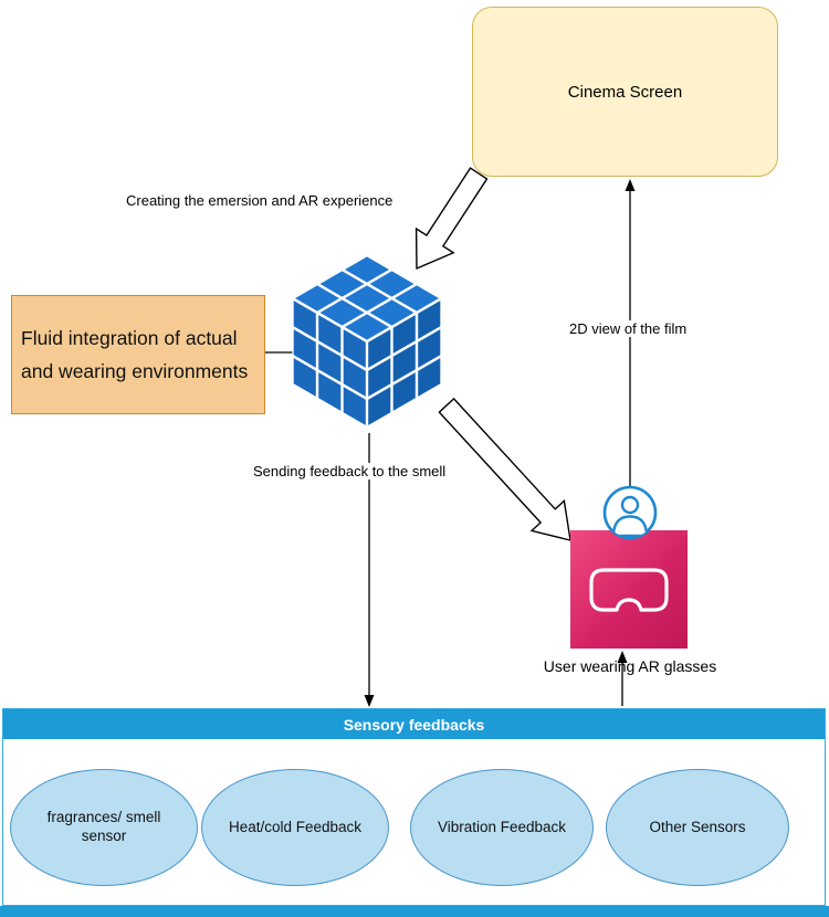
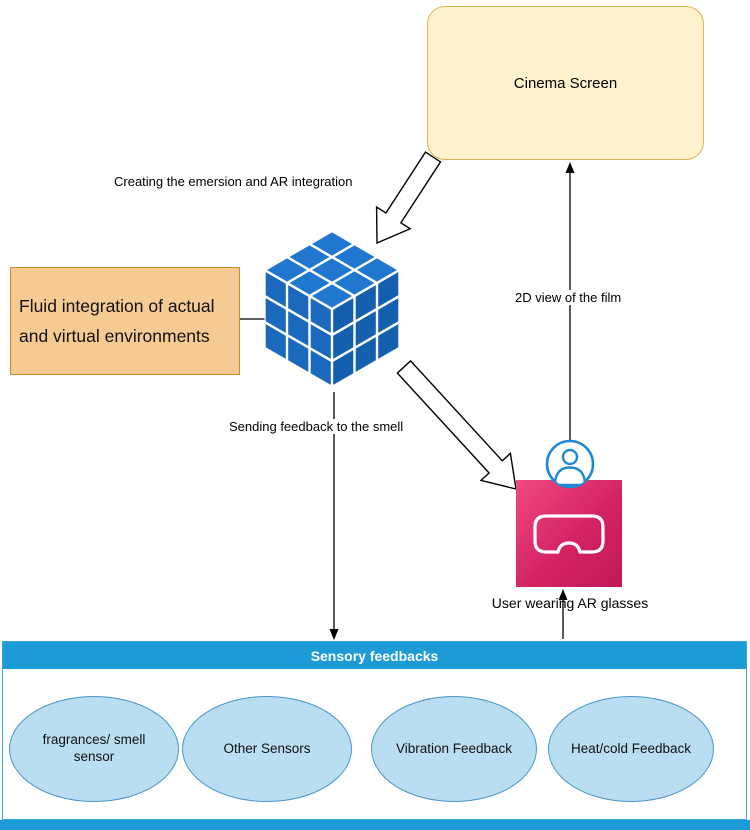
  Cinema Screen
- Fluid integration of actual and wearing environments
+ Fluid integration of actual and virtual environments
- Creating the emersion and AR experience
+ Creating the emersion and AR integration
  2D view of the film
  Sending feedback to the smell
  User wearing AR glasses
  Sensory feedbacks
  fragrances/ smell sensor
- Heat/cold Feedback
+ Other Sensors
  Vibration Feedback
- Other Sensors
+ Heat/cold Feedback
